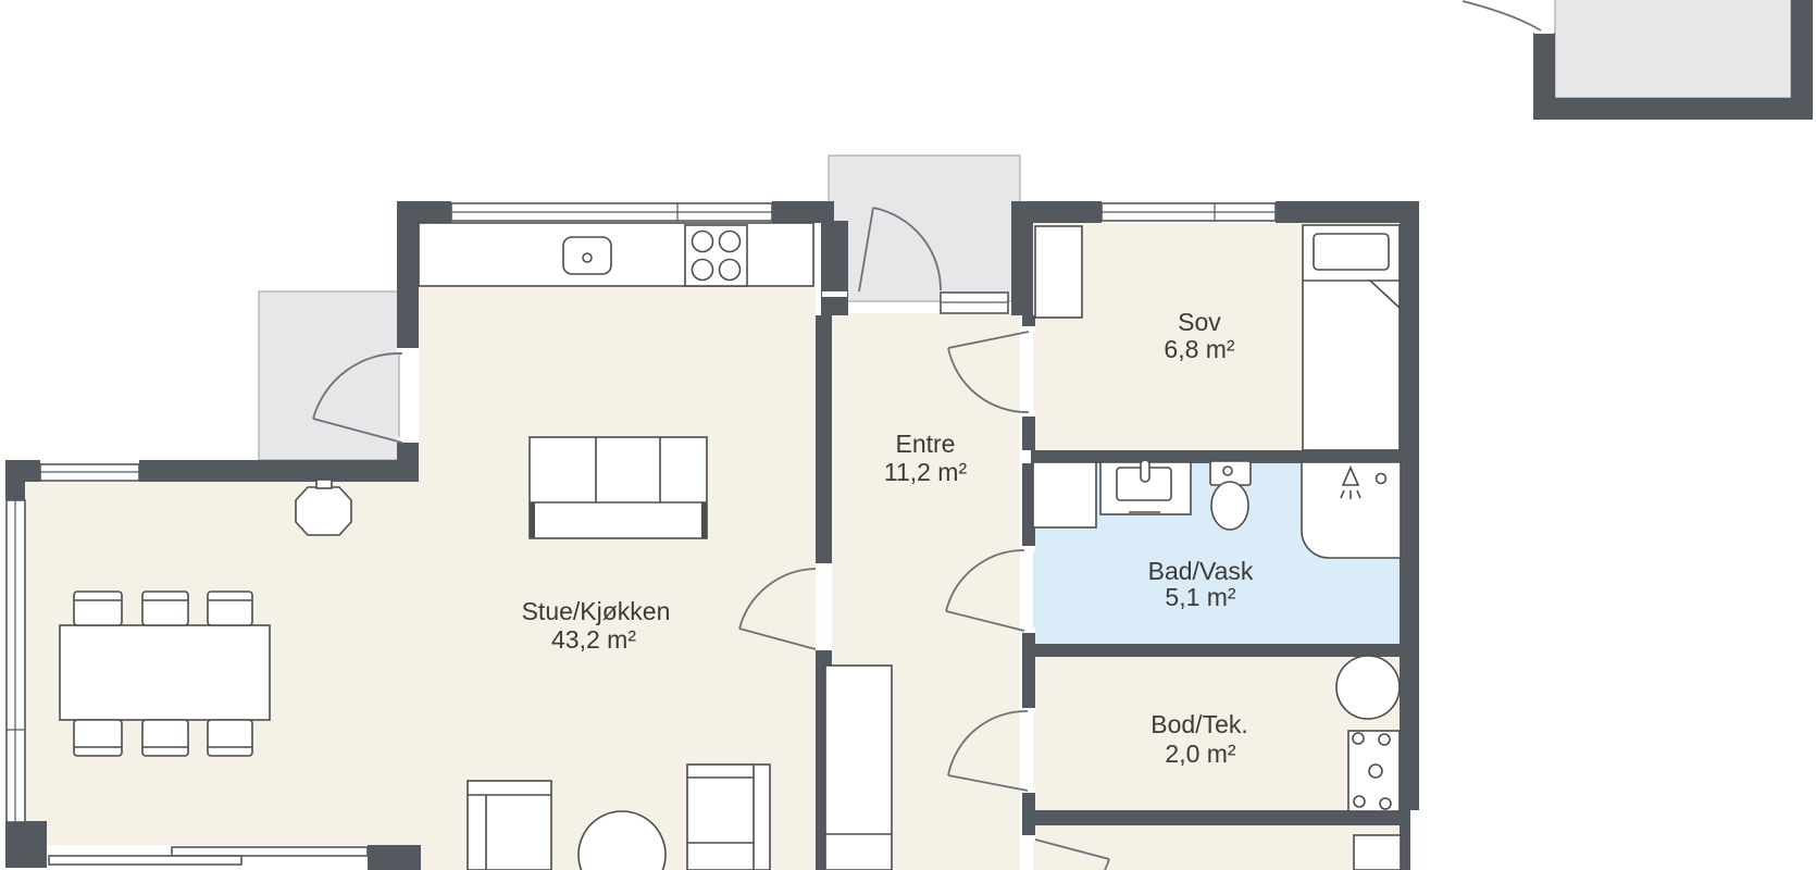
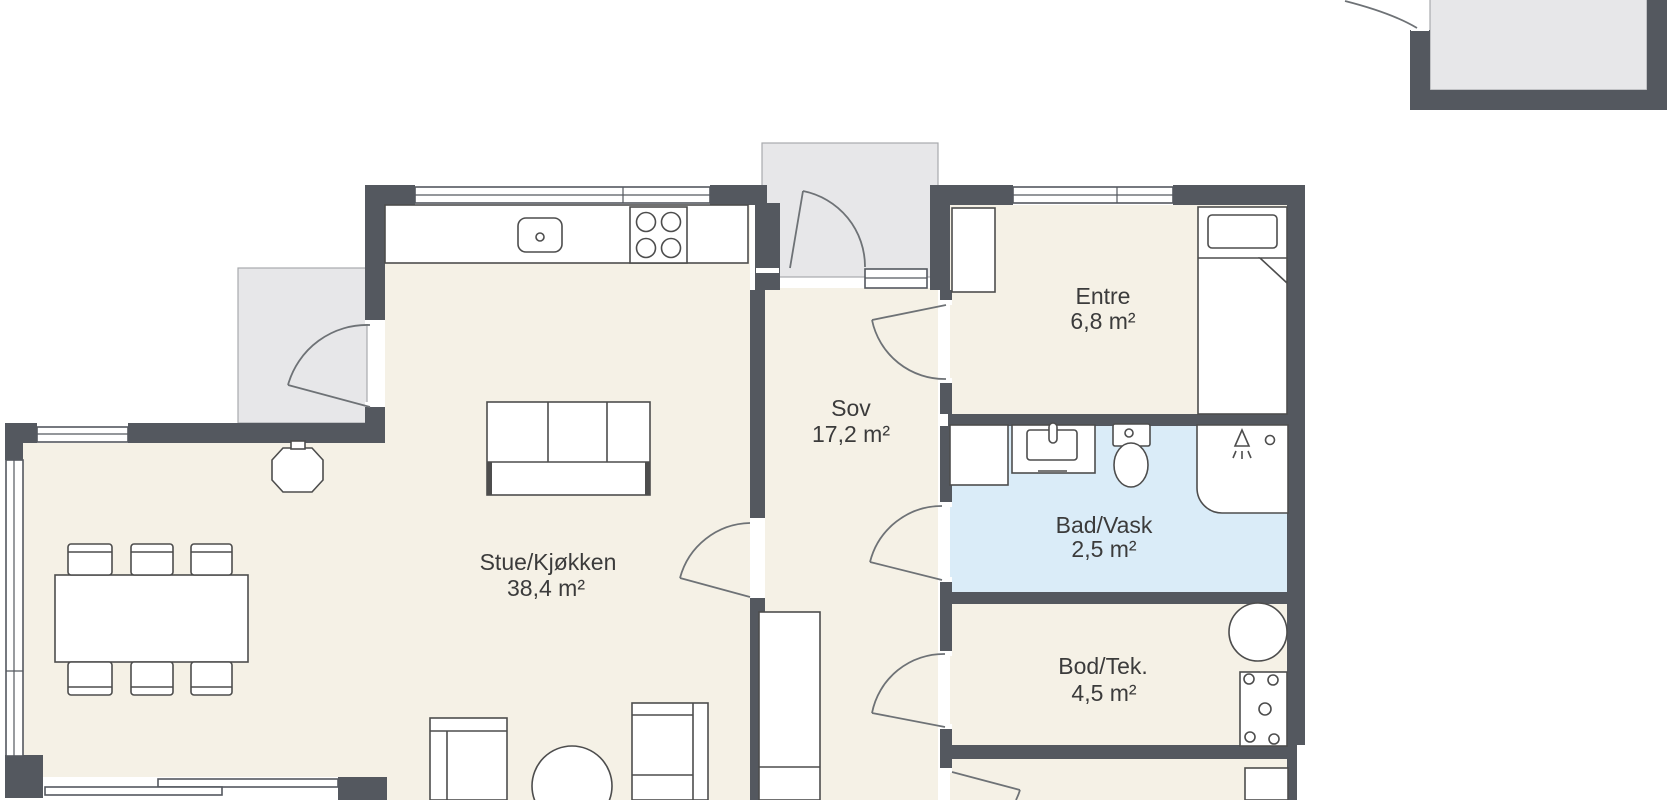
  Stue/Kjøkken
- 43,2 m²
+ 38,4 m²
- Entre
+ Sov
- 11,2 m²
+ 17,2 m²
- Sov
+ Entre
  6,8 m²
  Bad/Vask
- 5,1 m²
+ 2,5 m²
  Bod/Tek.
- 2,0 m²
+ 4,5 m²
